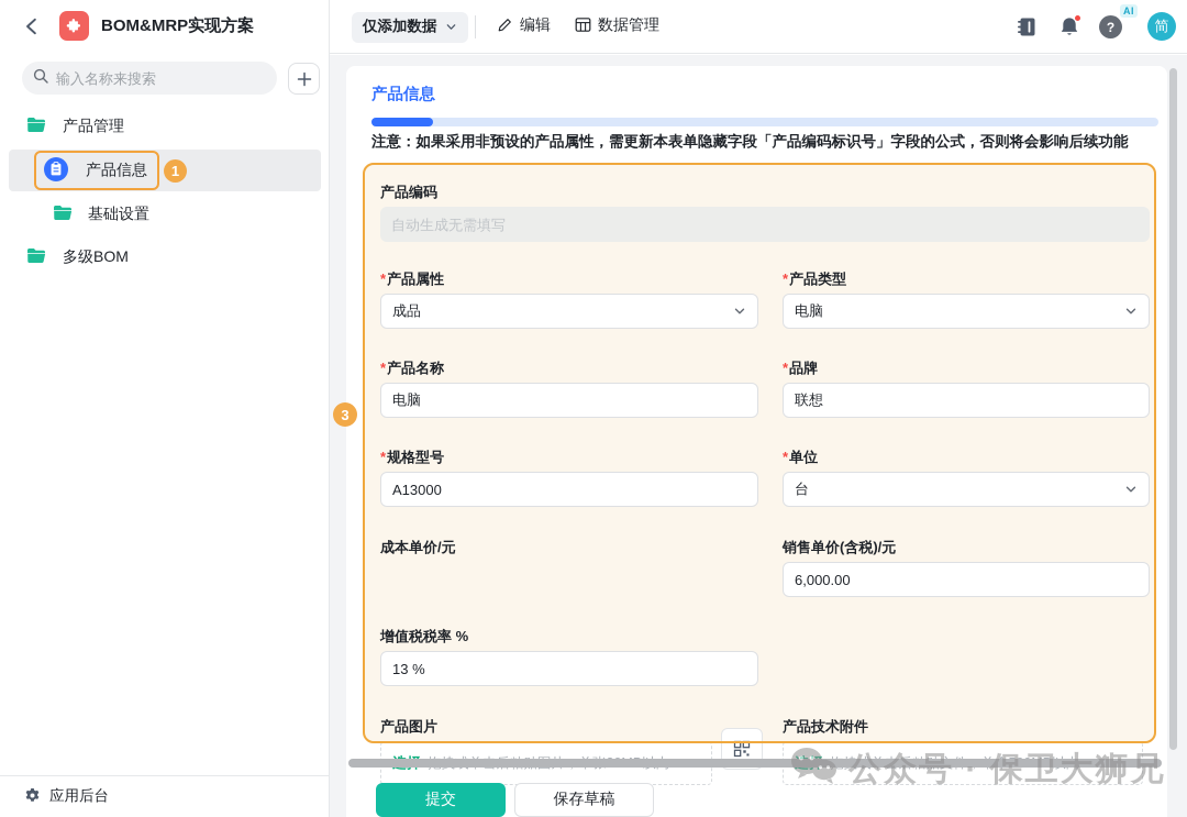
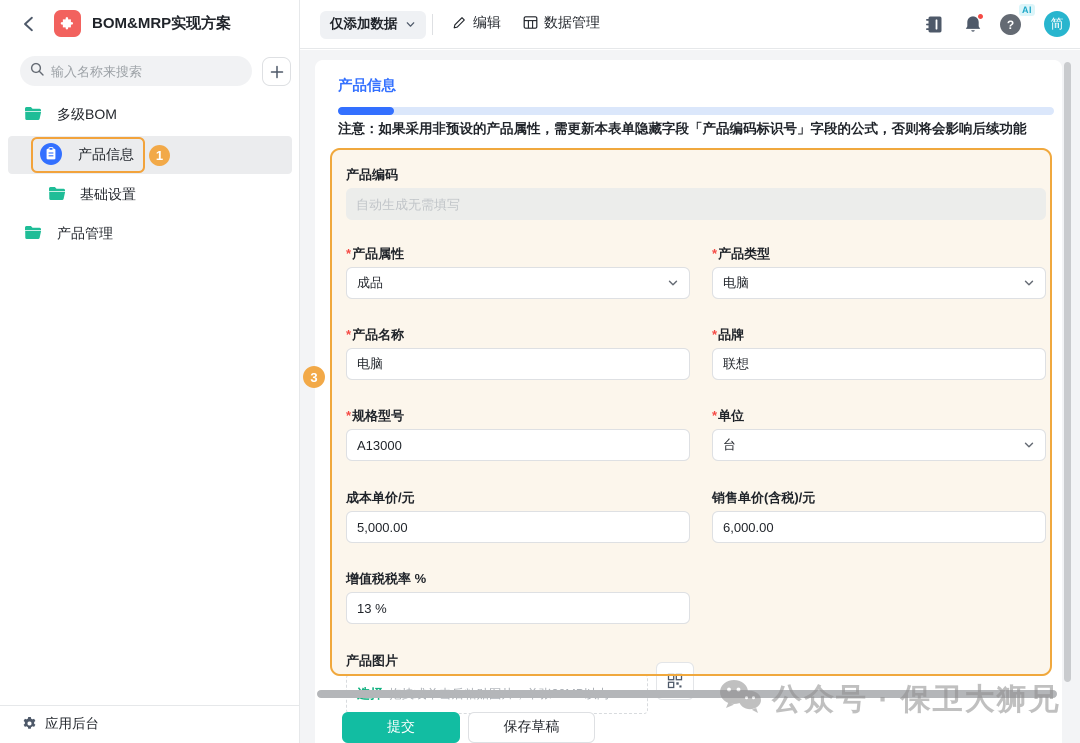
  BOM&MRP实现方案
  输入名称来搜索
- 产品管理
+ 多级BOM
  产品信息
  基础设置
- 多级BOM
+ 产品管理
  应用后台
  1
  仅添加数据
  编辑
  数据管理
  ?
  AI
  简
  产品信息
  注意：如果采用非预设的产品属性，需更新本表单隐藏字段「产品编码标识号」字段的公式，否则将会影响后续功能
  产品编码
  自动生成无需填写
  产品属性
  成品
  产品类型
  电脑
  产品名称
  电脑
  品牌
  联想
  规格型号
  A13000
  单位
  台
  成本单价/元
+ 5,000.00
  销售单价(含税)/元
  6,000.00
  增值税税率 %
  13 %
  产品图片
- 产品技术附件
  提交
  保存草稿
  3
  公众号 · 保卫大狮兄
